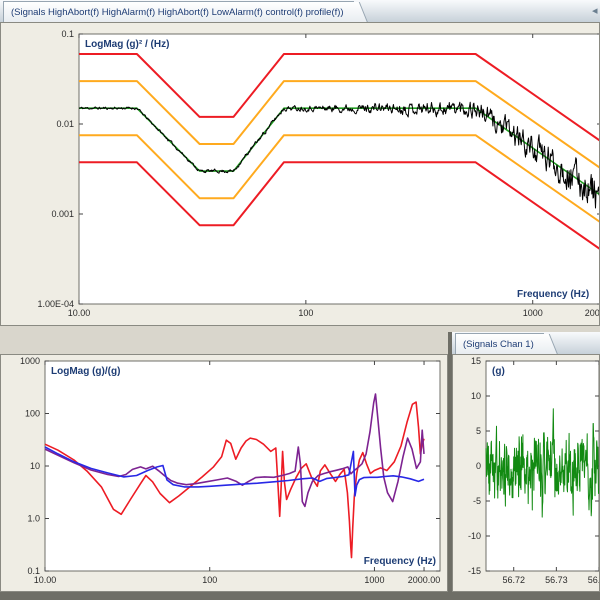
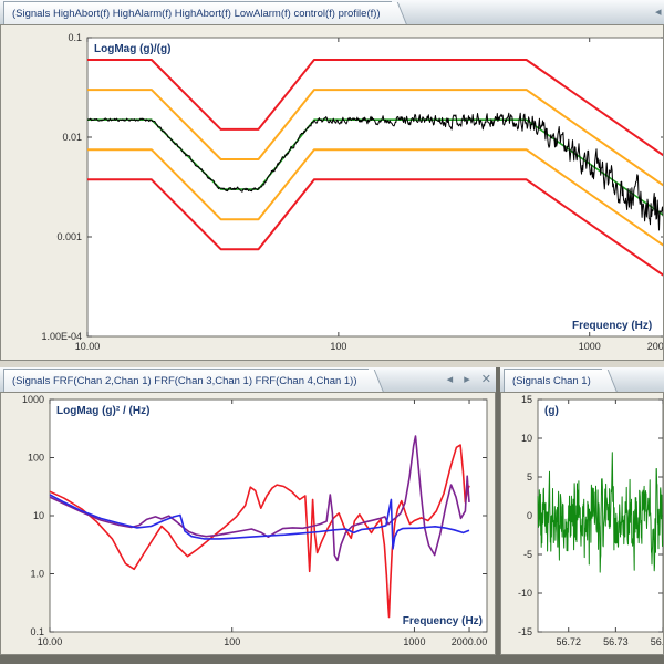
  (Signals HighAbort(f) HighAlarm(f) HighAbort(f) LowAlarm(f) control(f) profile(f))
  ◂
  10.00
  100
  1000
  0.1
  0.01
  0.001
  1.00E-04
- LogMag (g)² / (Hz)
+ LogMag (g)/(g)
  Frequency (Hz)
+ (Signals FRF(Chan 2,Chan 1) FRF(Chan 3,Chan 1) FRF(Chan 4,Chan 1))
+ ◂ ▸ ✕
  10.00
  100
  1000
  2000.00
  1000
  100
  10
  1.0
  0.1
- LogMag (g)/(g)
+ LogMag (g)² / (Hz)
  Frequency (Hz)
  (Signals Chan 1)
  56.72
  56.73
  15
  10
  5
  0
  -5
  -10
  -15
  (g)
